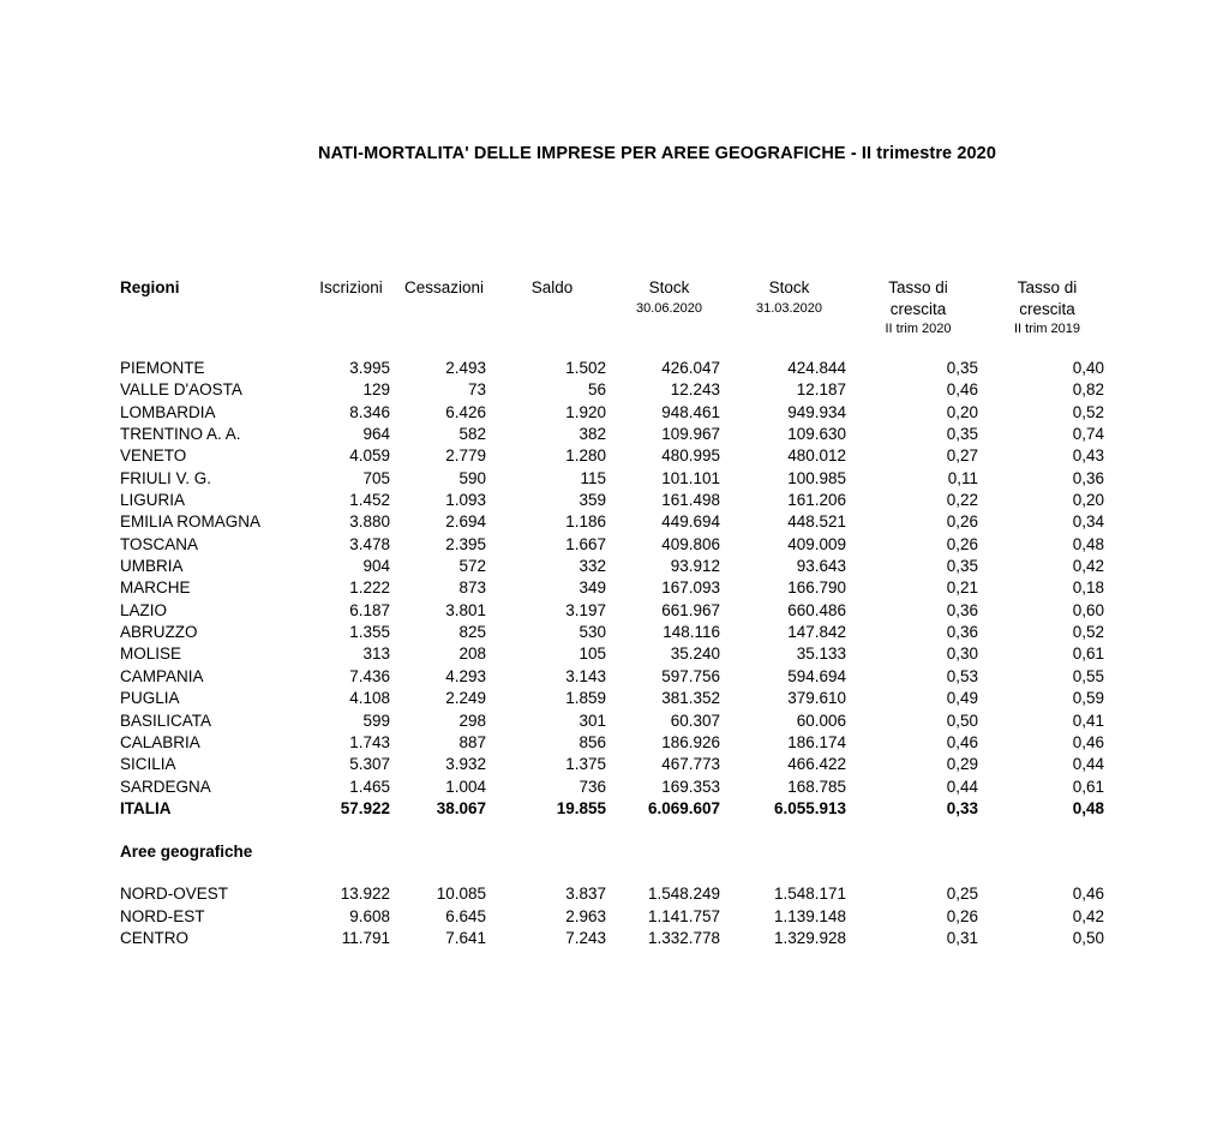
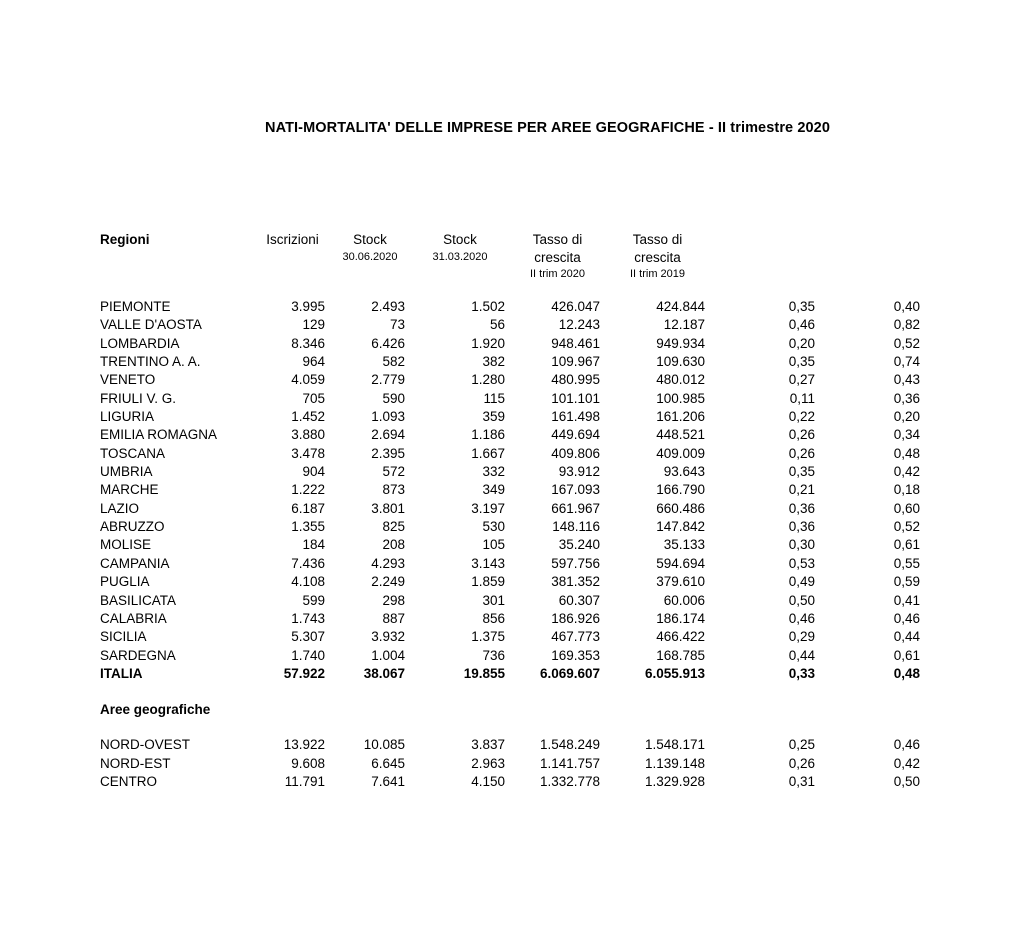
  NATI-MORTALITA' DELLE IMPRESE PER AREE GEOGRAFICHE - II trimestre 2020
  Regioni
  Iscrizioni
- Cessazioni
- Saldo
  Stock
  30.06.2020
  Stock
  31.03.2020
  Tasso di
  crescita
  II trim 2020
  Tasso di
  crescita
  II trim 2019
  PIEMONTE
  3.995
  2.493
  1.502
  426.047
  424.844
  0,35
  0,40
  VALLE D'AOSTA
  129
  73
  56
  12.243
  12.187
  0,46
  0,82
  LOMBARDIA
  8.346
  6.426
  1.920
  948.461
  949.934
  0,20
  0,52
  TRENTINO A. A.
  964
  582
  382
  109.967
  109.630
  0,35
  0,74
  VENETO
  4.059
  2.779
  1.280
  480.995
  480.012
  0,27
  0,43
  FRIULI V. G.
  705
  590
  115
  101.101
  100.985
  0,11
  0,36
  LIGURIA
  1.452
  1.093
  359
  161.498
  161.206
  0,22
  0,20
  EMILIA ROMAGNA
  3.880
  2.694
  1.186
  449.694
  448.521
  0,26
  0,34
  TOSCANA
  3.478
  2.395
  1.667
  409.806
  409.009
  0,26
  0,48
  UMBRIA
  904
  572
  332
  93.912
  93.643
  0,35
  0,42
  MARCHE
  1.222
  873
  349
  167.093
  166.790
  0,21
  0,18
  LAZIO
  6.187
  3.801
  3.197
  661.967
  660.486
  0,36
  0,60
  ABRUZZO
  1.355
  825
  530
  148.116
  147.842
  0,36
  0,52
  MOLISE
- 313
+ 184
  208
  105
  35.240
  35.133
  0,30
  0,61
  CAMPANIA
  7.436
  4.293
  3.143
  597.756
  594.694
  0,53
  0,55
  PUGLIA
  4.108
  2.249
  1.859
  381.352
  379.610
  0,49
  0,59
  BASILICATA
  599
  298
  301
  60.307
  60.006
  0,50
  0,41
  CALABRIA
  1.743
  887
  856
  186.926
  186.174
  0,46
  0,46
  SICILIA
  5.307
  3.932
  1.375
  467.773
  466.422
  0,29
  0,44
  SARDEGNA
- 1.465
+ 1.740
  1.004
  736
  169.353
  168.785
  0,44
  0,61
  ITALIA
  57.922
  38.067
  19.855
  6.069.607
  6.055.913
  0,33
  0,48
  Aree geografiche
  NORD-OVEST
  13.922
  10.085
  3.837
  1.548.249
  1.548.171
  0,25
  0,46
  NORD-EST
  9.608
  6.645
  2.963
  1.141.757
  1.139.148
  0,26
  0,42
  CENTRO
  11.791
  7.641
- 7.243
+ 4.150
  1.332.778
  1.329.928
  0,31
  0,50
